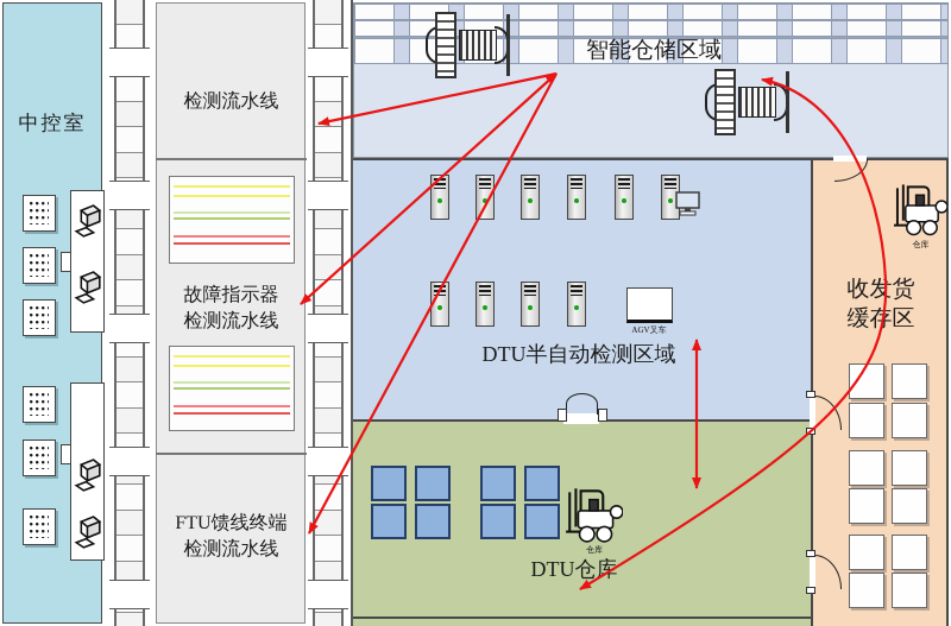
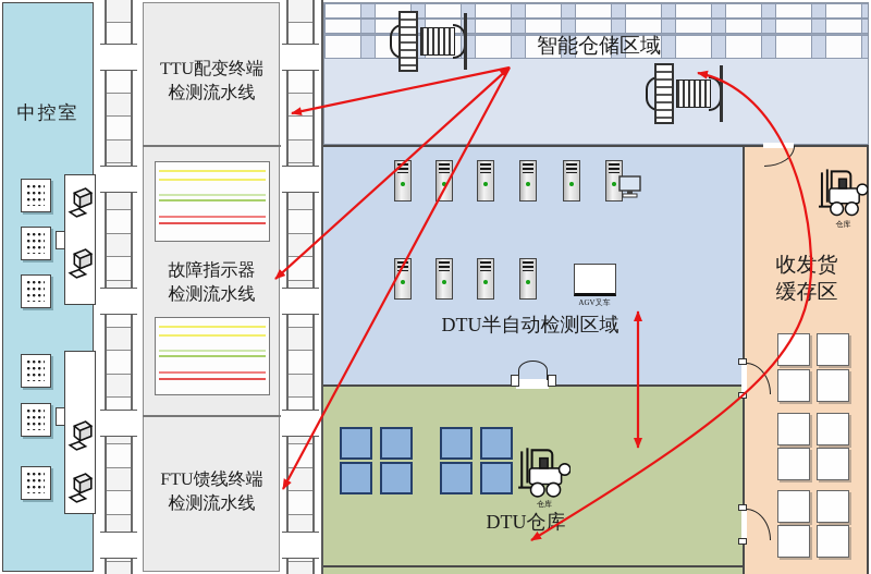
  智能仓储区域
  中控室
+ TTU配变终端
  检测流水线
  故障指示器
  检测流水线
  FTU馈线终端
  检测流水线
  AGV叉车
  DTU半自动检测区域
  仓库
  DTU仓库
  仓库
  收发货
  缓存区
